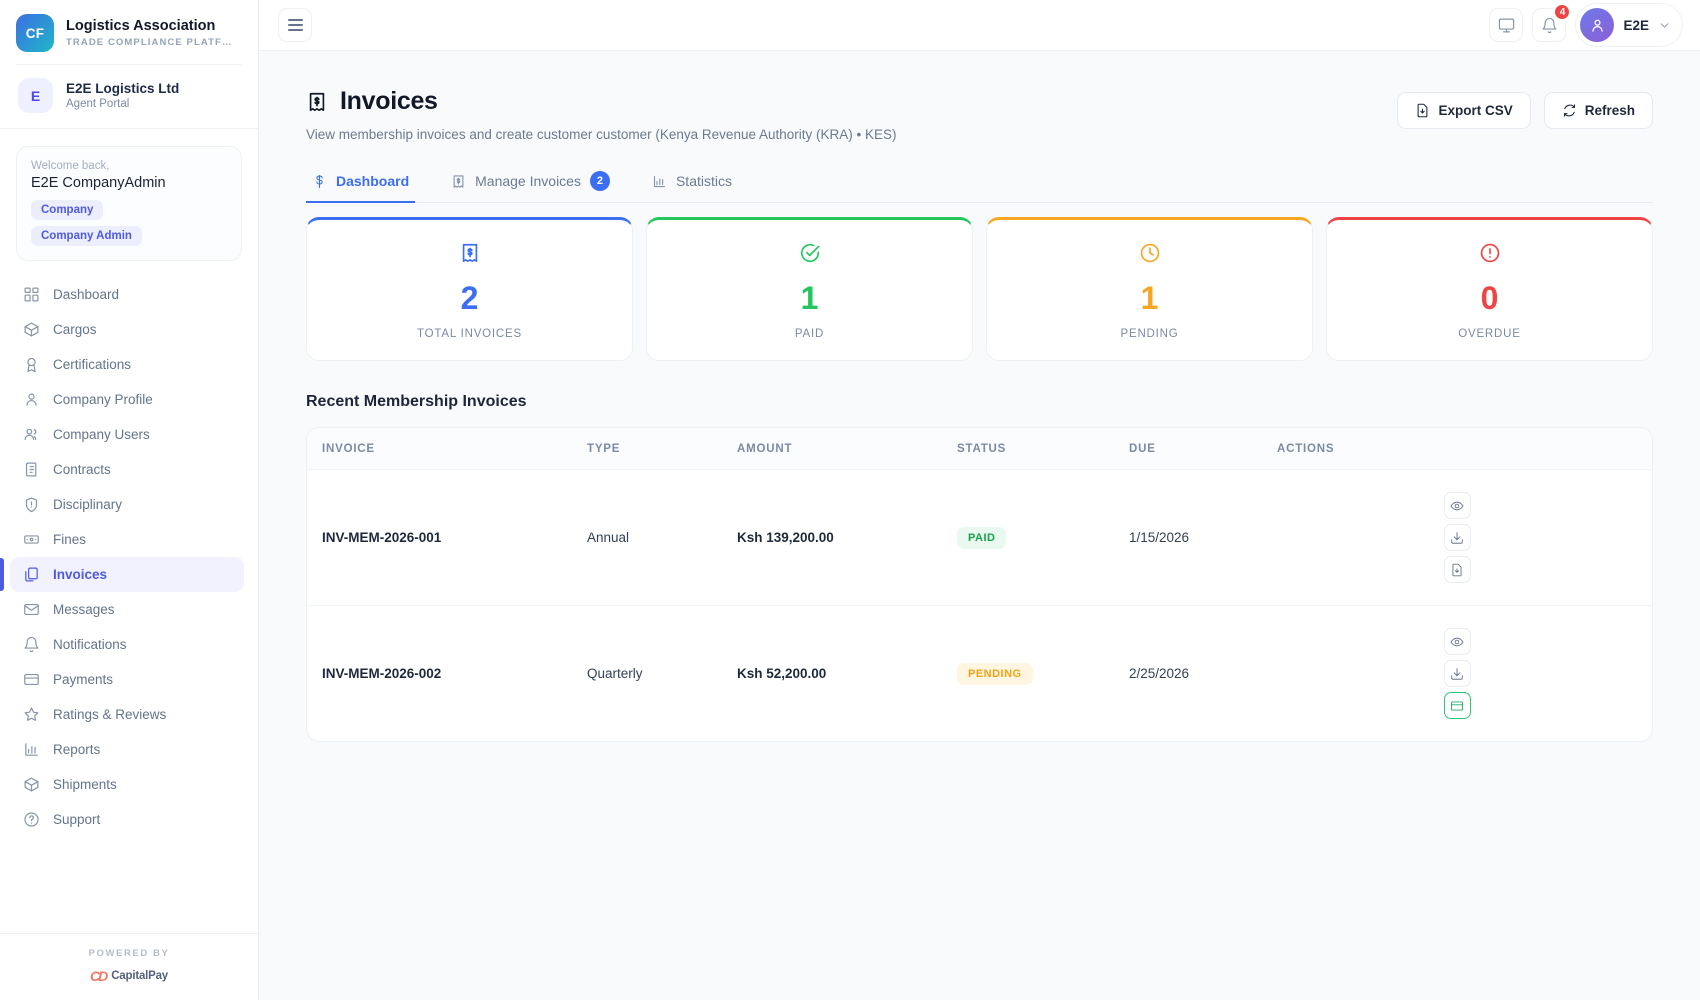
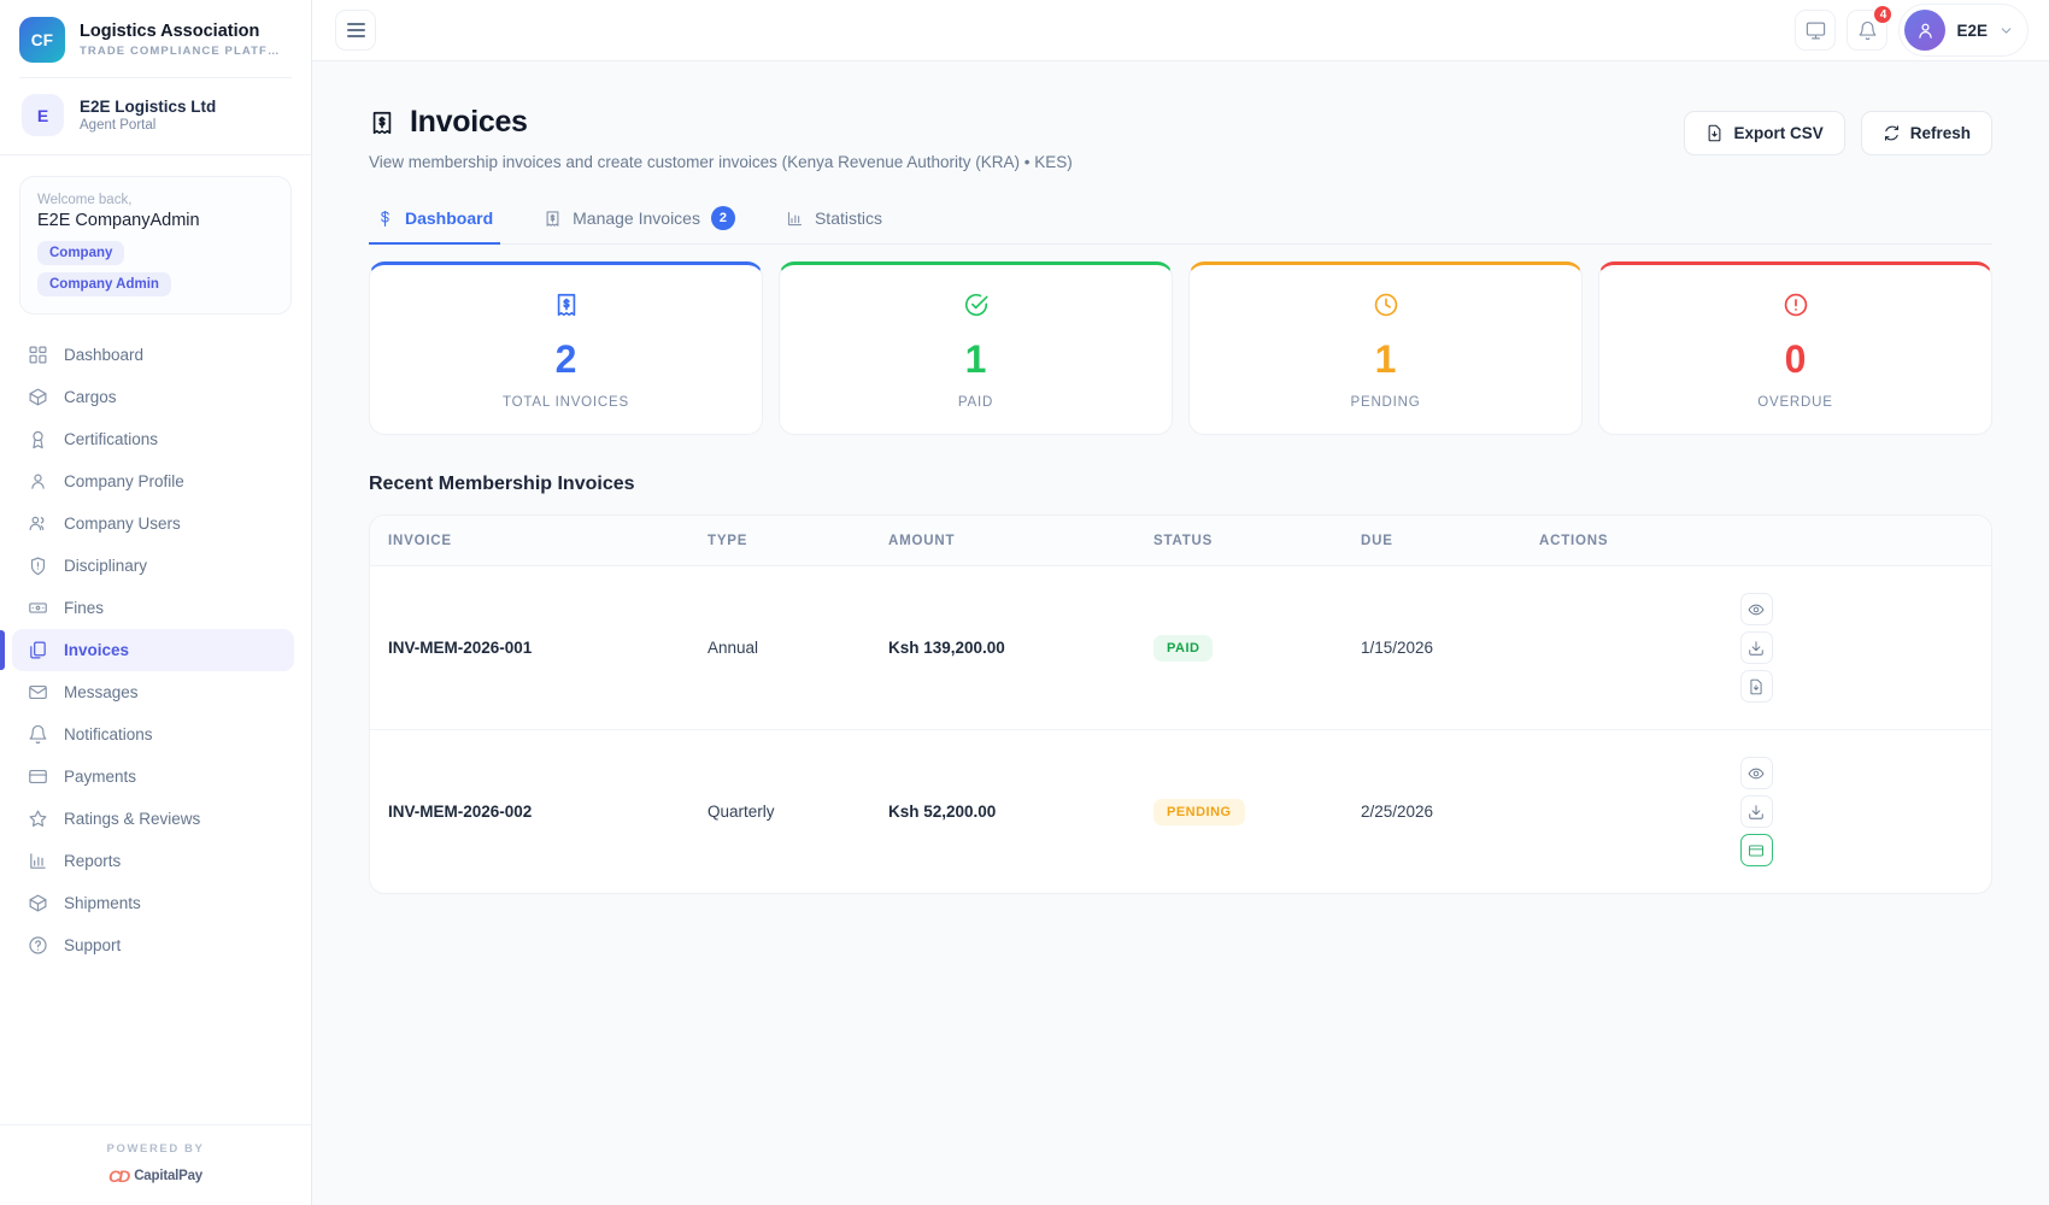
  CF
  Logistics Association
  TRADE COMPLIANCE PLATF…
  E
  E2E Logistics Ltd
  Agent Portal
  Welcome back,
  E2E CompanyAdmin
  Company
  Company Admin
  Dashboard
  Cargos
  Certifications
  Company Profile
  Company Users
- Contracts
  Disciplinary
  Fines
  Invoices
  Messages
  Notifications
  Payments
  Ratings & Reviews
  Reports
  Shipments
  Support
  POWERED BY
  CD
  CapitalPay
  4
  E2E
  Invoices
- View membership invoices and create customer customer (Kenya Revenue Authority (KRA) • KES)
+ View membership invoices and create customer invoices (Kenya Revenue Authority (KRA) • KES)
  Export CSV
  Refresh
  Dashboard
  Manage Invoices
  2
  Statistics
  2
  TOTAL INVOICES
  1
  PAID
  1
  PENDING
  0
  OVERDUE
  Recent Membership Invoices
  INVOICE	TYPE	AMOUNT	STATUS	DUE	ACTIONS
  INV-MEM-2026-001	Annual	Ksh 139,200.00	PAID	1/15/2026
  INV-MEM-2026-002	Quarterly	Ksh 52,200.00	PENDING	2/25/2026
